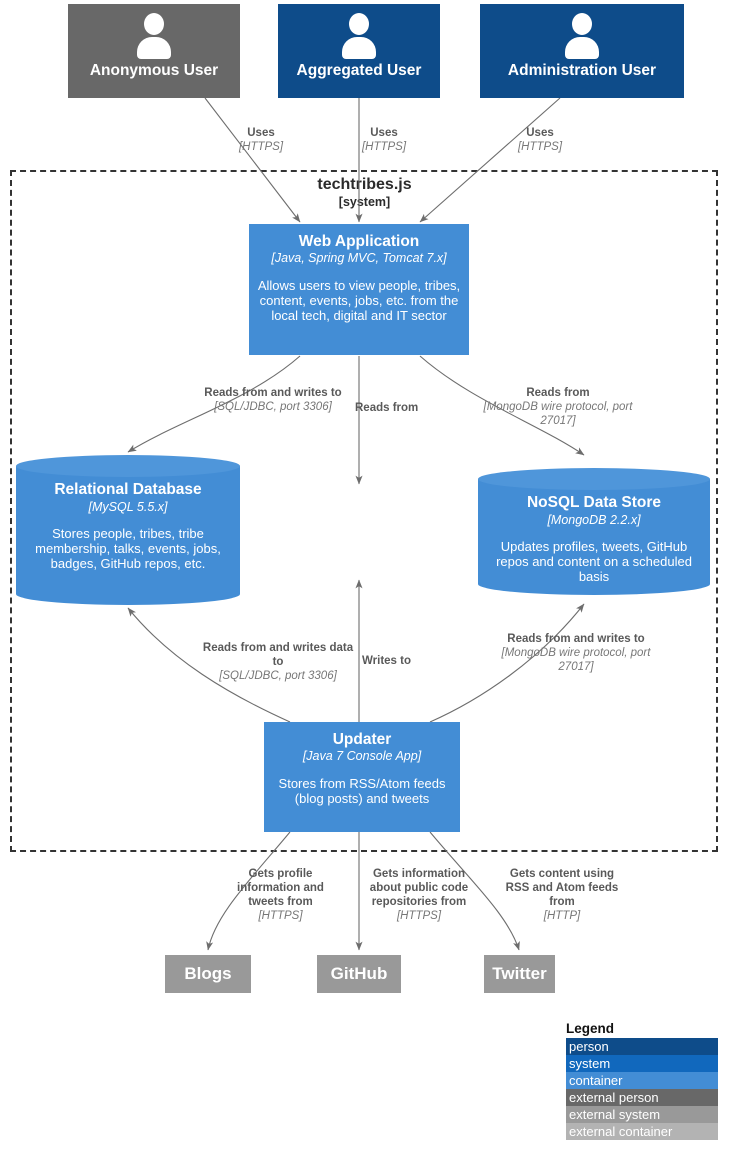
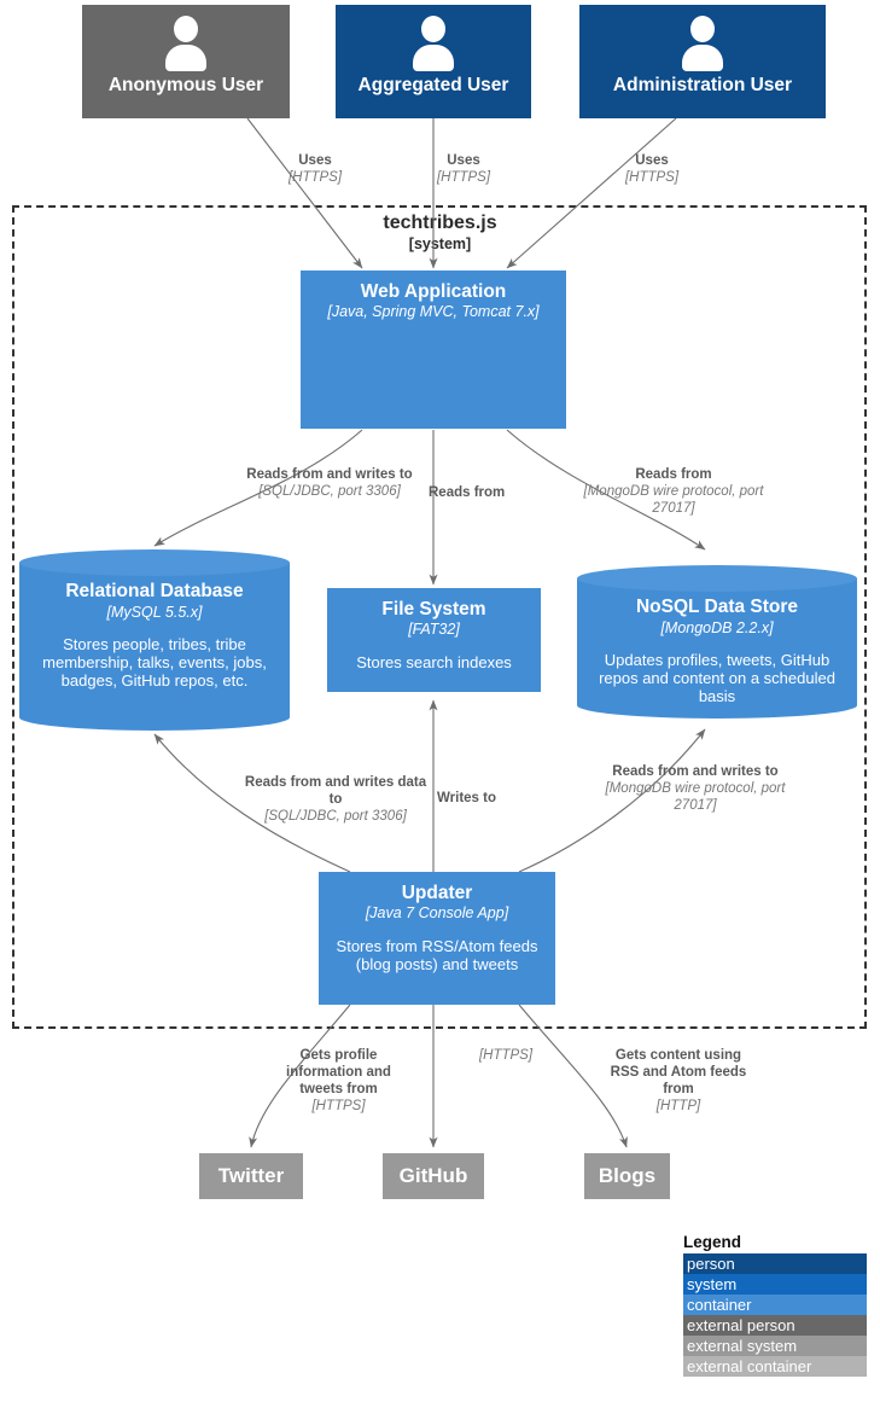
  techtibes.js
  [system]
  Anonymous User
  Aggregated User
  Administration User
  Web Application
  [Java, Spring MVC, Tomcat 7.x]
- Allows users to view people, tribes, content, events, jobs, etc. from the local tech, digital and IT sector
  Relational Database
  [MySQL 5.5.x]
  Stores people, tribes, tribe membership, talks, events, jobs, badges, GitHub repos, etc.
+ File System
+ [FAT32]
+ Stores search indexes
  NoSQL Data Store
  [MongoDB 2.2.x]
  Updates profiles, tweets, GitHub repos and content on a scheduled basis
  Updater
  [Java 7 Console App]
  Stores from RSS/Atom feeds (blog posts) and tweets
- Blogs
+ Twitter
  GitHub
- Twitter
+ Blogs
  Uses
  [HTTPS]
  Uses
  [HTTPS]
  Uses
  [HTTPS]
  Reads from and writes to
  [SQL/JDBC, port 3306]
  Reads from
  Reads from
  [MongoDB wire protocol, port 27017]
  Reads from and writes data to
  [SQL/JDBC, port 3306]
  Writes to
  Reads from and writes to
  [MongoDB wire protocol, port 27017]
  Gets profile information and tweets from
  [HTTPS]
- Gets information about public code repositories from
  [HTTPS]
  Gets content using RSS and Atom feeds from
  [HTTP]
  Legend
  person
  system
  container
  external person
  external system
  external container
